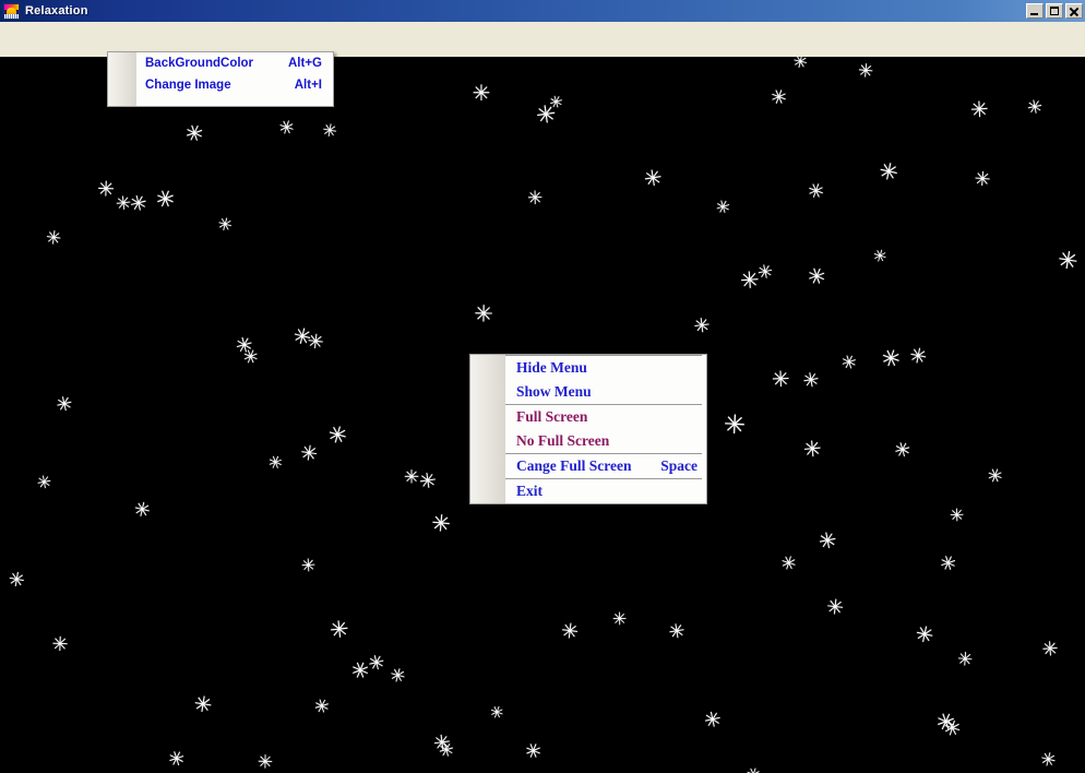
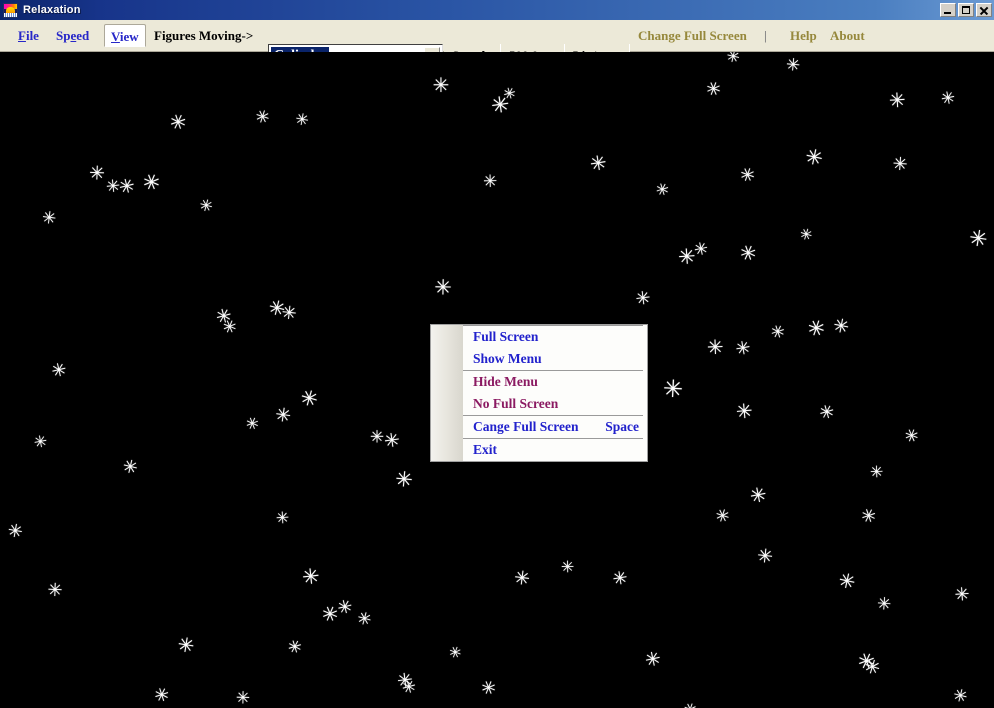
  Relaxation
+ File
+ Speed
+ View
+ Figures Moving->
+ Change Full Screen
+ |
+ Help
+ About
  ✳
  ✳
  ✳
  ✳
- BackGroundColor
- Alt+G
- Change Image
- Alt+I
- Hide Menu
+ Full Screen
  Show Menu
- Full Screen
+ Hide Menu
  No Full Screen
  Cange Full Screen
  Space
  Exit
